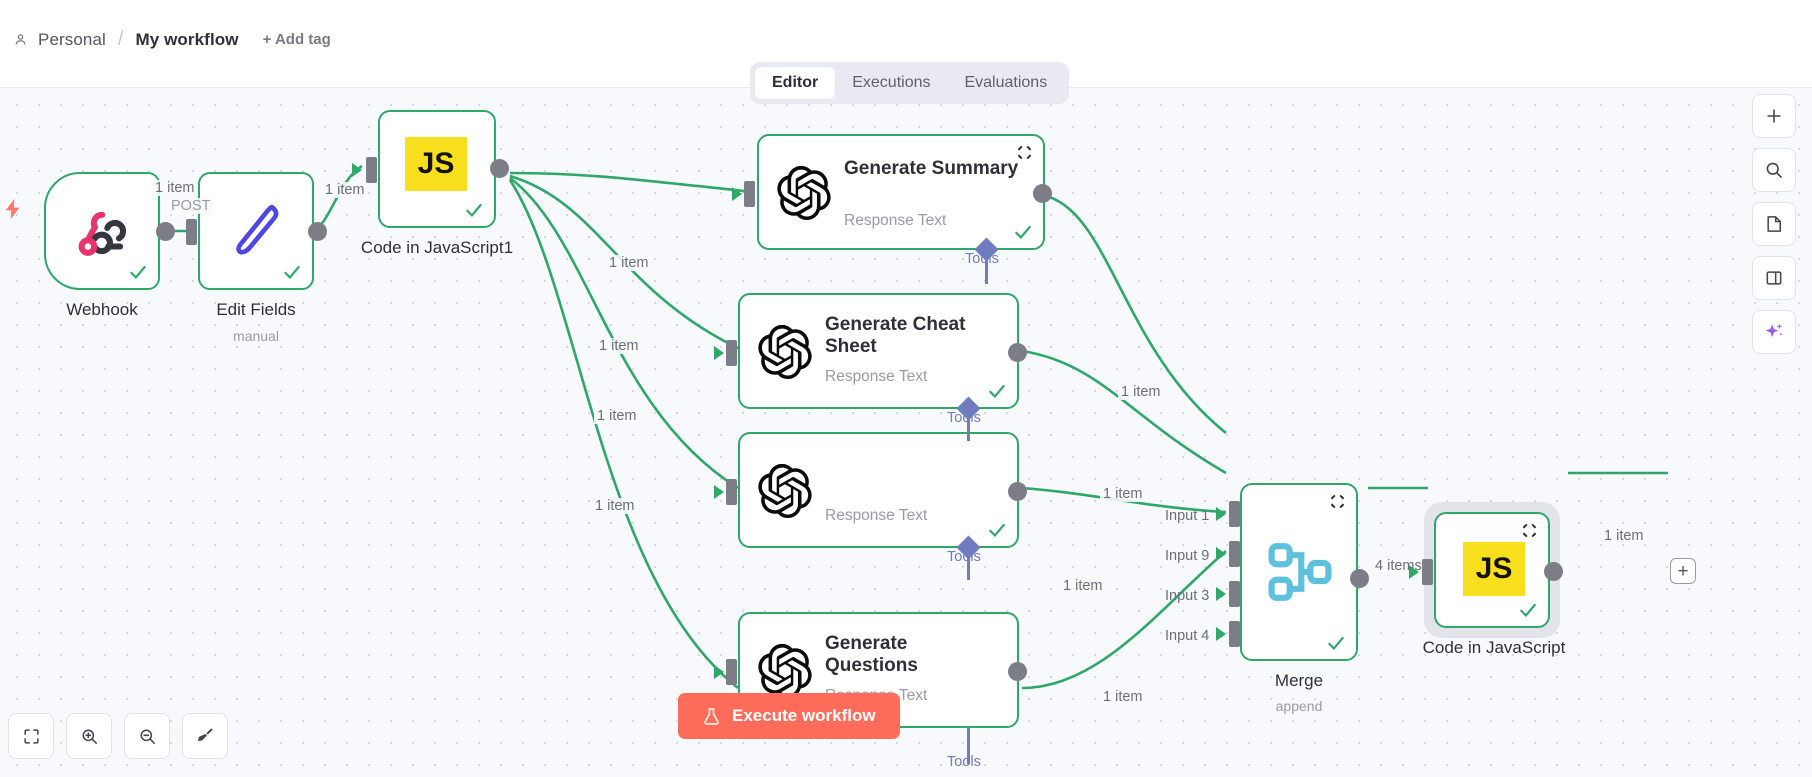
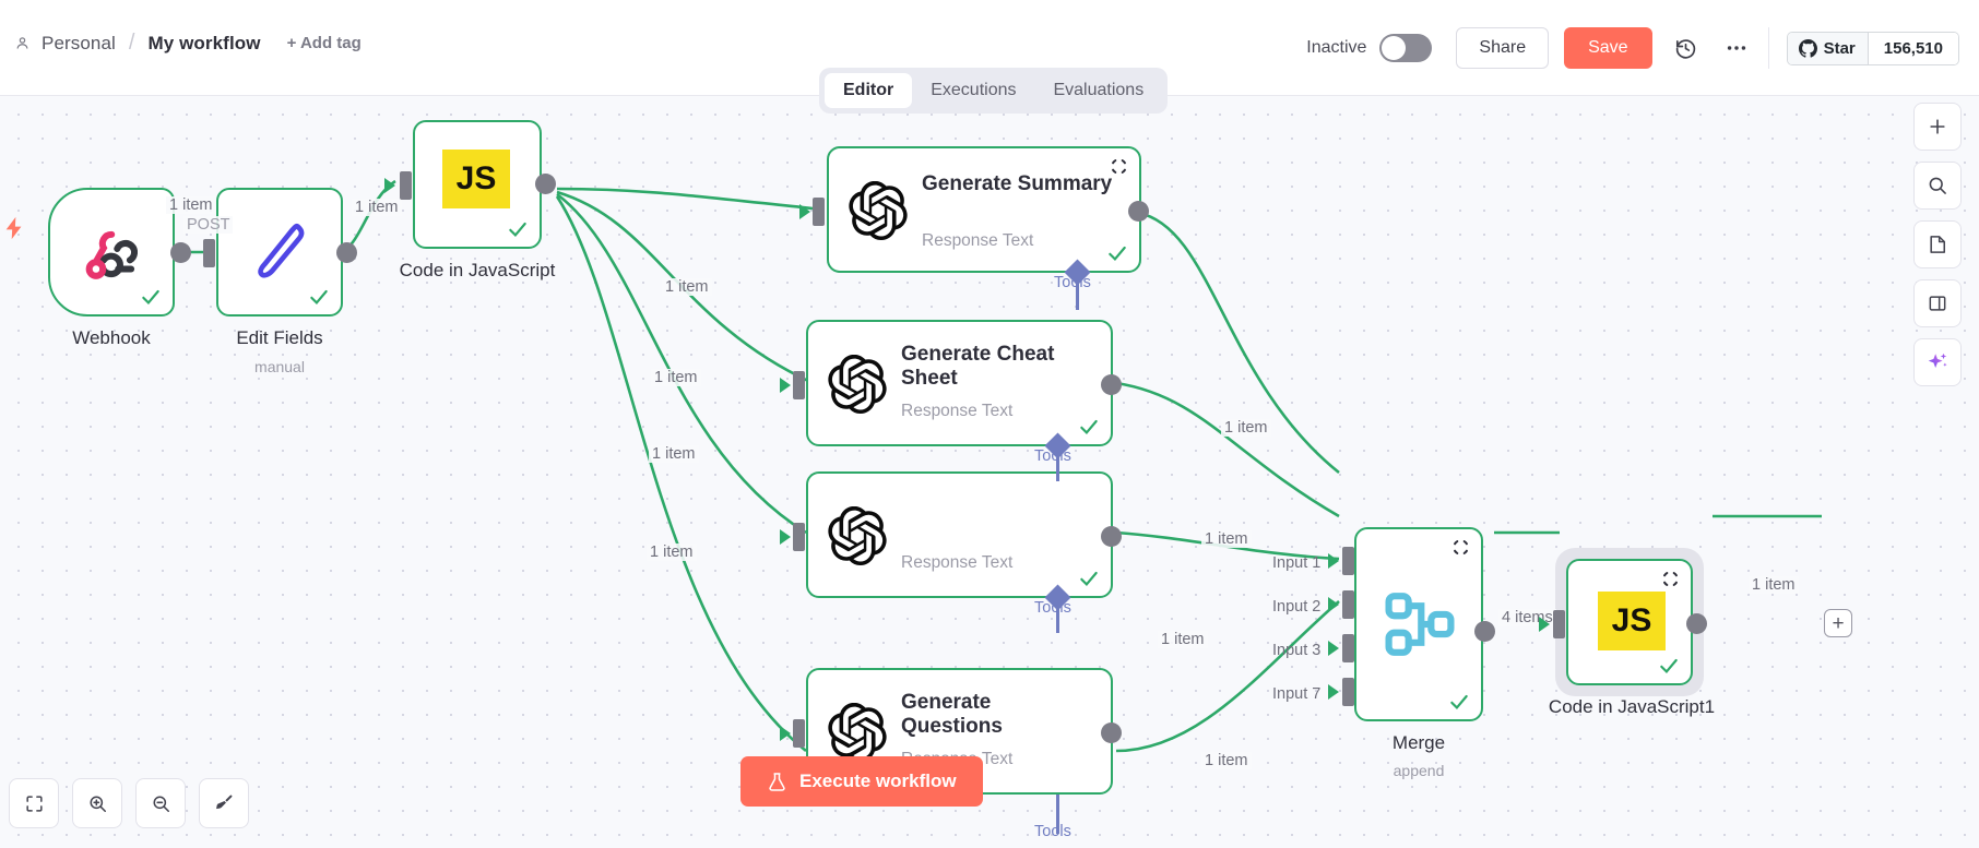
  Personal
  /
  My workflow
  + Add tag
+ Inactive
+ Share
+ Save
+ Star
+ 156,510
  Editor
  Executions
  Evaluations
  Webhook
  1 item
  POST
  Edit Fields
  manual
  1 item
  JS
- Code in JavaScript1
+ Code in JavaScript
  1 item
  1 item
  1 item
  1 item
  Generate Summary
  Response Text
  Tools
  Generate Cheat Sheet
  Response Text
  Tools
  Response Text
  Tools
  Generate Questions
  Tools
  1 item
  1 item
  1 item
  1 item
  Input 1
- Input 9
+ Input 2
  Input 3
- Input 4
+ Input 7
  Merge
  append
  4 items
  JS
- Code in JavaScript
+ Code in JavaScript1
  1 item
  +
  Execute workflow
